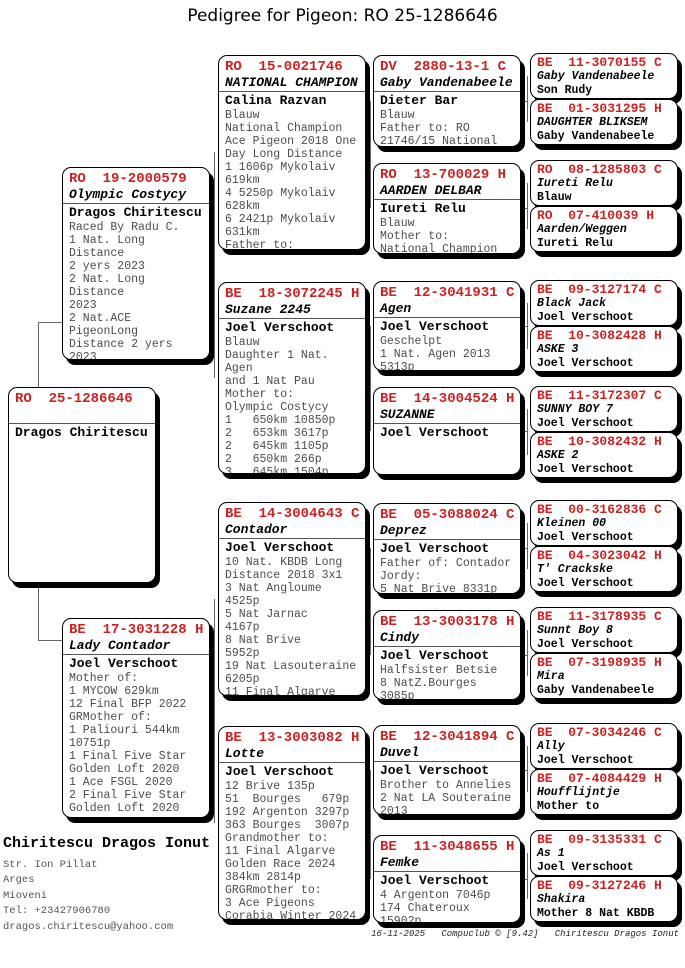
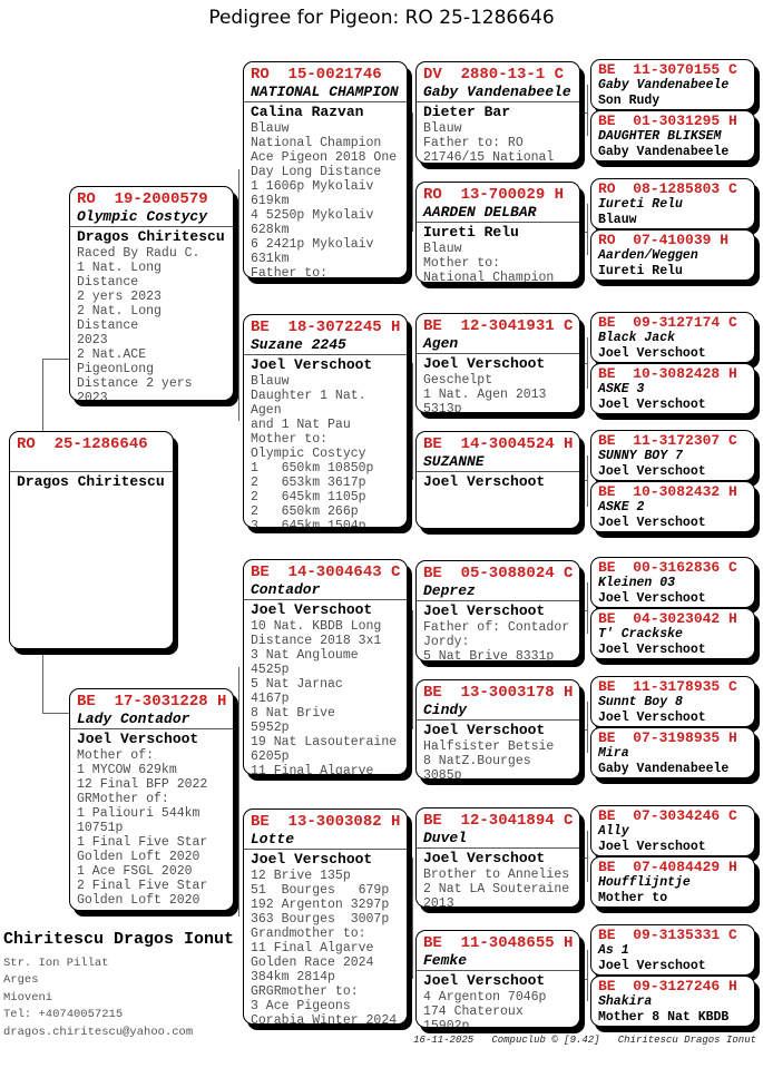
  Pedigree for Pigeon: RO 25-1286646
  RO 19-2000579
  Olympic Costycy
  Dragos Chiritescu
  Raced By Radu C.
  1 Nat. Long Distance
  2 yers 2023
  2 Nat. Long Distance
  2023
  2 Nat.ACE PigeonLong
  Distance 2 yers 2023
  RO 25-1286646
  Dragos Chiritescu
  BE 17-3031228 H
  Lady Contador
  Joel Verschoot
  Mother of:
  1 MYCOW 629km
  12 Final BFP 2022
  GRMother of:
  1 Paliouri 544km
  10751p
  1 Final Five Star
  Golden Loft 2020
  1 Ace FSGL 2020
  2 Final Five Star
  Golden Loft 2020
  RO 15-0021746
  NATIONAL CHAMPION
  Calina Razvan
  Blauw
  National Champion
  Ace Pigeon 2018 One
  Day Long Distance
  1 1606p Mykolaiv
  619km
  4 5250p Mykolaiv
  628km
  6 2421p Mykolaiv
  631km
  Father to:
  BE 18-3072245 H
  Suzane 2245
  Joel Verschoot
  Blauw
  Daughter 1 Nat. Agen
  and 1 Nat Pau
  Mother to:
  Olympic Costycy
  1 650km 10850p
  2 653km 3617p
  2 645km 1105p
  2 650km 266p
  3 645km 1504p
  BE 14-3004643 C
  Contador
  Joel Verschoot
  10 Nat. KBDB Long
  Distance 2018 3x1
  3 Nat Angloume 4525p
  5 Nat Jarnac 4167p
  8 Nat Brive 5952p
  19 Nat Lasouteraine
  6205p
  11 Final Algarve
  BE 13-3003082 H
  Lotte
  Joel Verschoot
  12 Brive 135p
  51 Bourges 679p
  192 Argenton 3297p
  363 Bourges 3007p
  Grandmother to:
  11 Final Algarve
  Golden Race 2024
  384km 2814p
  GRGRmother to:
  3 Ace Pigeons
  Corabia Winter 2024
  DV 2880-13-1 C
  Gaby Vandenabeele
  Dieter Bar
  Blauw
  Father to: RO
  21746/15 National
  RO 13-700029 H
  AARDEN DELBAR
  Iureti Relu
  Blauw
  Mother to:
  National Champion
  BE 12-3041931 C
  Agen
  Joel Verschoot
  Geschelpt
  1 Nat. Agen 2013
  5313p
  BE 14-3004524 H
  SUZANNE
  Joel Verschoot
  BE 05-3088024 C
  Deprez
  Joel Verschoot
  Father of: Contador
  Jordy:
  5 Nat Brive 8331p
  BE 13-3003178 H
  Cindy
  Joel Verschoot
  Halfsister Betsie
  8 NatZ.Bourges 3085p
  BE 12-3041894 C
  Duvel
  Joel Verschoot
  Brother to Annelies
  2 Nat LA Souteraine
  2013
  BE 11-3048655 H
  Femke
  Joel Verschoot
  4 Argenton 7046p
  174 Chateroux 15902p
  BE 11-3070155 C
  Gaby Vandenabeele
  Son Rudy
  BE 01-3031295 H
  DAUGHTER BLIKSEM
  Gaby Vandenabeele
  RO 08-1285803 C
  Iureti Relu
  Blauw
  RO 07-410039 H
  Aarden/Weggen
  Iureti Relu
  BE 09-3127174 C
  Black Jack
  Joel Verschoot
  BE 10-3082428 H
  ASKE 3
  Joel Verschoot
  BE 11-3172307 C
  SUNNY BOY 7
  Joel Verschoot
  BE 10-3082432 H
  ASKE 2
  Joel Verschoot
  BE 00-3162836 C
- Kleinen 00
+ Kleinen 03
  Joel Verschoot
  BE 04-3023042 H
  T' Crackske
  Joel Verschoot
  BE 11-3178935 C
  Sunnt Boy 8
  Joel Verschoot
  BE 07-3198935 H
  Mira
  Gaby Vandenabeele
  BE 07-3034246 C
  Ally
  Joel Verschoot
  BE 07-4084429 H
  Houfflijntje
  Mother to
  BE 09-3135331 C
  As 1
  Joel Verschoot
  BE 09-3127246 H
  Shakira
  Mother 8 Nat KBDB
  Chiritescu Dragos Ionut
  Str. Ion Pillat
  Arges
  Mioveni
- Tel: +23427906780
+ Tel: +40740057215
  dragos.chiritescu@yahoo.com
  16-11-2025 Compuclub © [9.42] Chiritescu Dragos Ionut
